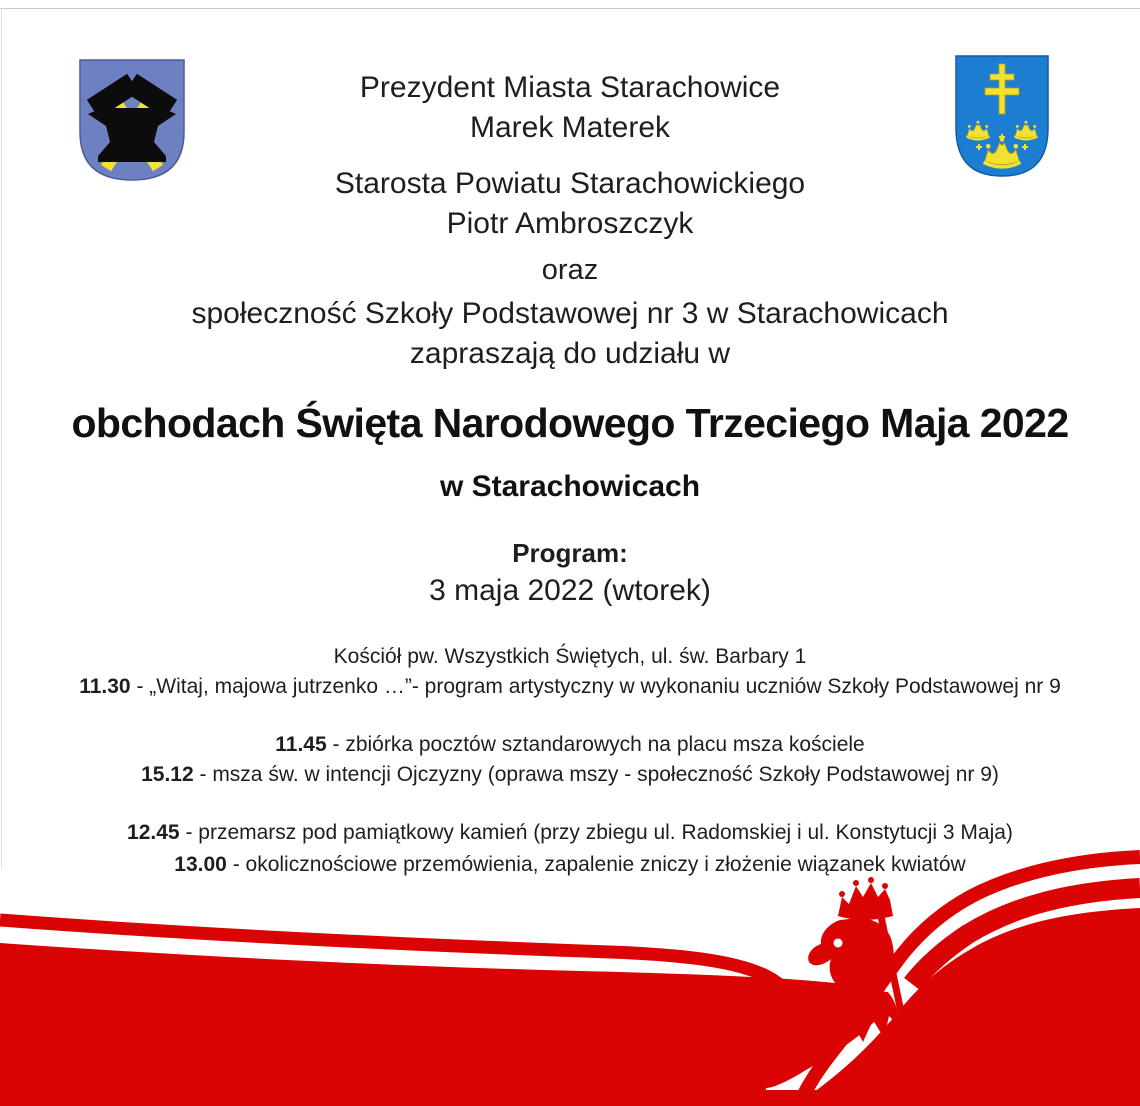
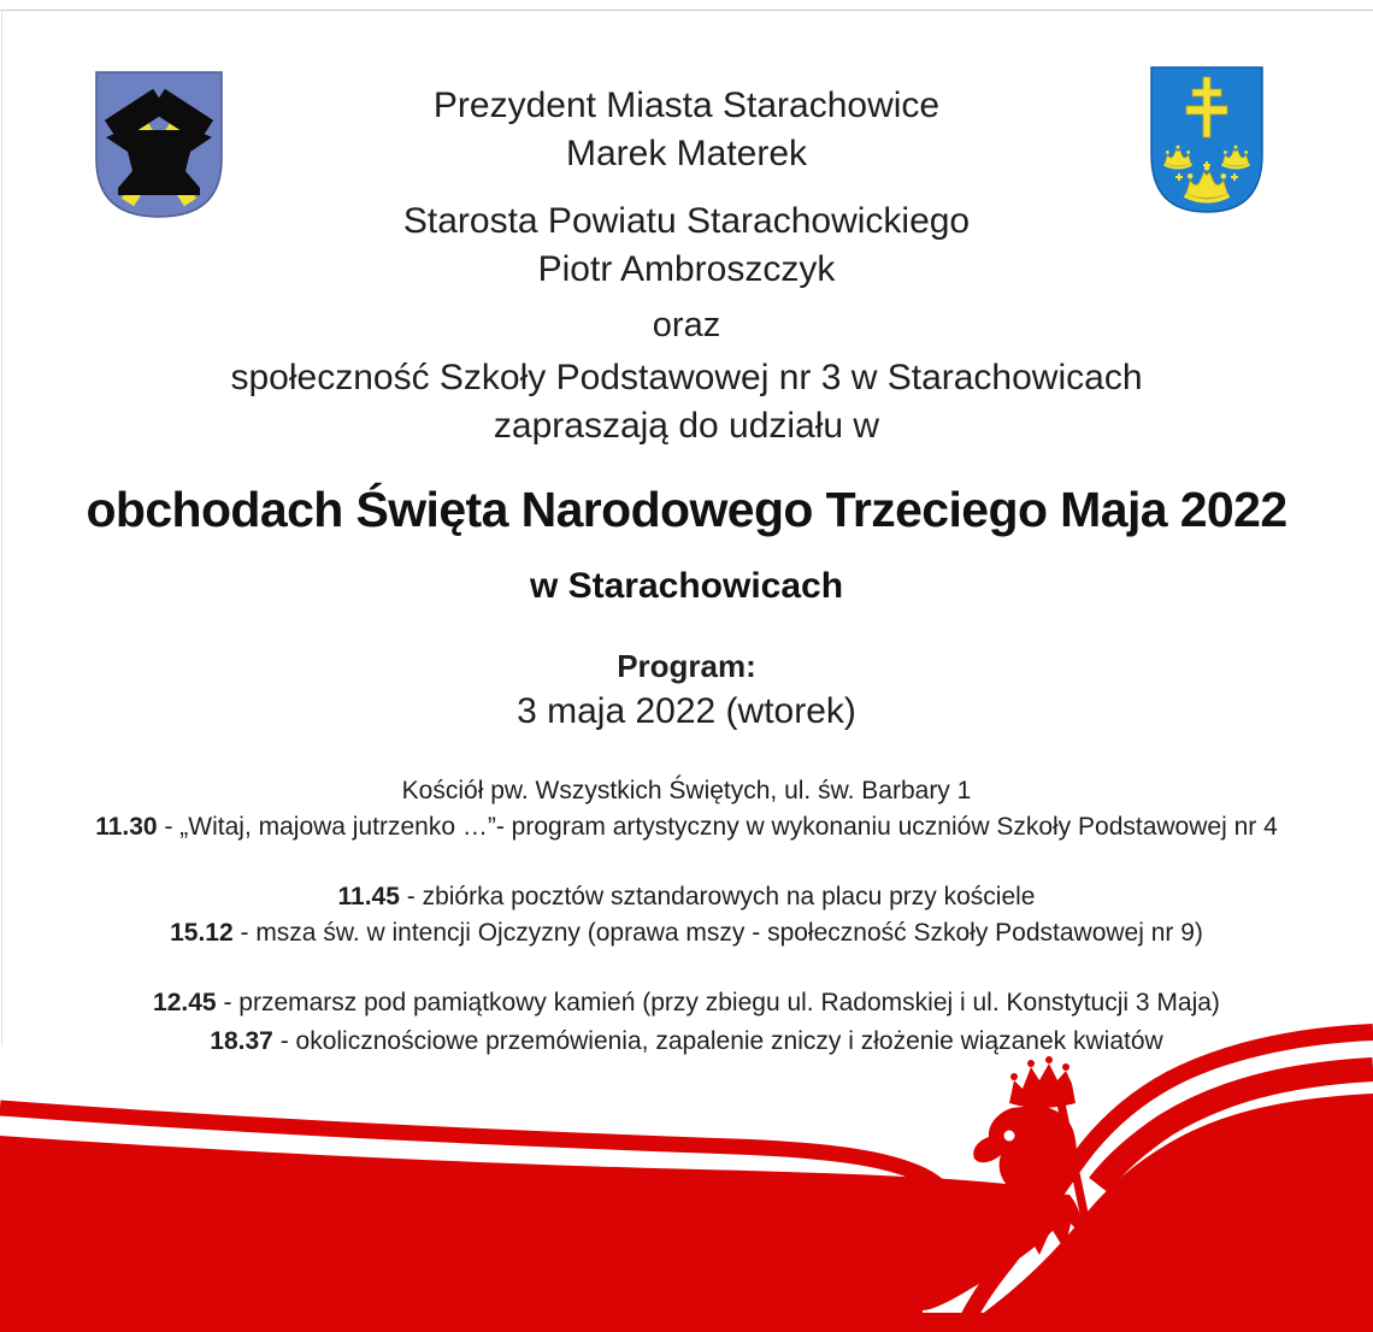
  Prezydent Miasta Starachowice
  Marek Materek
  Starosta Powiatu Starachowickiego
  Piotr Ambroszczyk
  oraz
  społeczność Szkoły Podstawowej nr 3 w Starachowicach
  zapraszają do udziału w
  obchodach Święta Narodowego Trzeciego Maja 2022
  w Starachowicach
  Program:
  3 maja 2022 (wtorek)
  Kościół pw. Wszystkich Świętych, ul. św. Barbary 1
- 11.30 - „Witaj, majowa jutrzenko …”- program artystyczny w wykonaniu uczniów Szkoły Podstawowej nr 9
+ 11.30 - „Witaj, majowa jutrzenko …”- program artystyczny w wykonaniu uczniów Szkoły Podstawowej nr 4
- 11.45 - zbiórka pocztów sztandarowych na placu msza kościele
+ 11.45 - zbiórka pocztów sztandarowych na placu przy kościele
  15.12 - msza św. w intencji Ojczyzny (oprawa mszy - społeczność Szkoły Podstawowej nr 9)
  12.45 - przemarsz pod pamiątkowy kamień (przy zbiegu ul. Radomskiej i ul. Konstytucji 3 Maja)
- 13.00 - okolicznościowe przemówienia, zapalenie zniczy i złożenie wiązanek kwiatów
+ 18.37 - okolicznościowe przemówienia, zapalenie zniczy i złożenie wiązanek kwiatów
